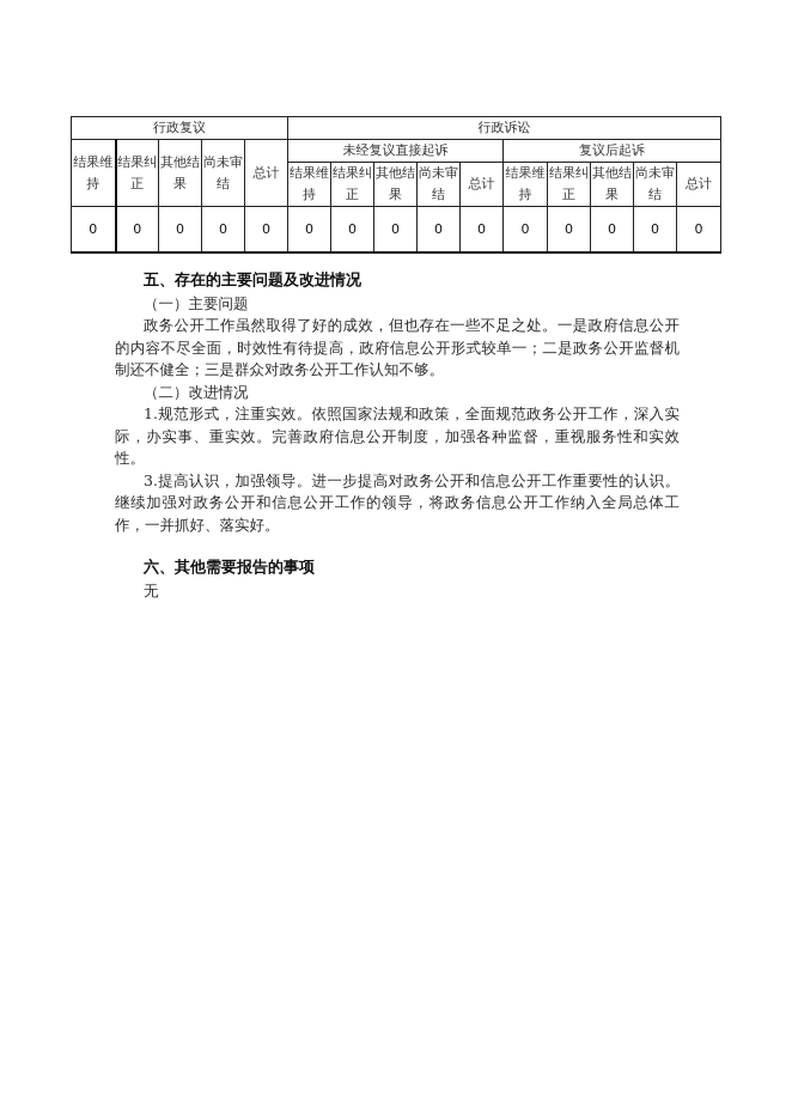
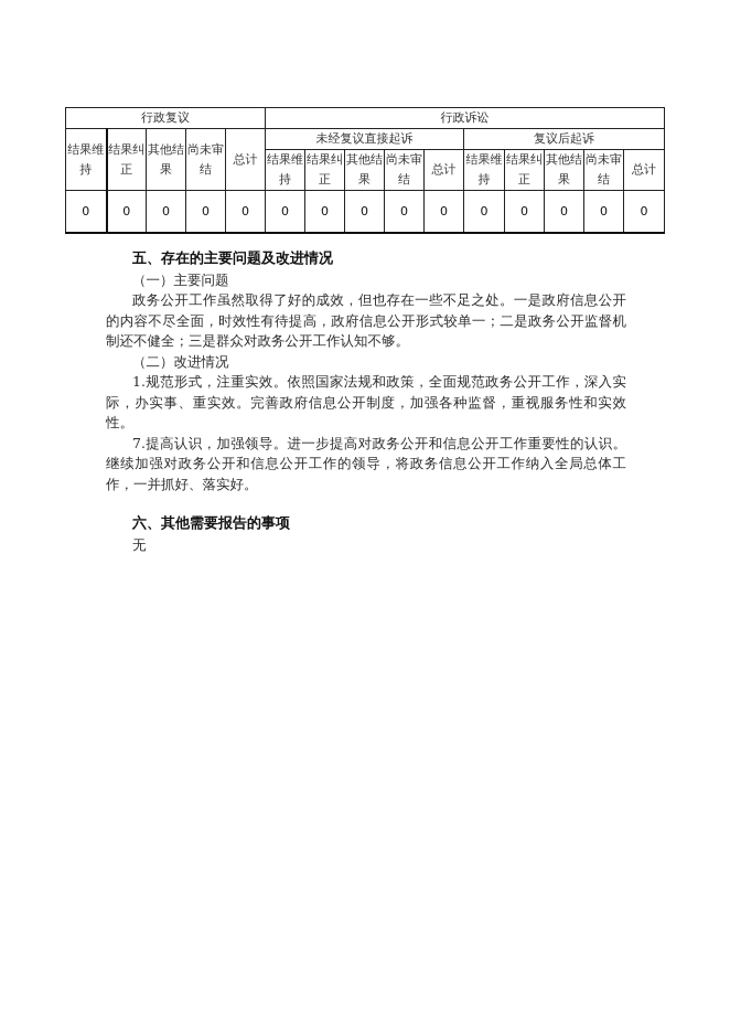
  行政复议	行政诉讼
  结果维持	结果纠正	其他结果	尚未审结	总计	未经复议直接起诉	复议后起诉
  结果维持	结果纠正	其他结果	尚未审结	总计	结果维持	结果纠正	其他结果	尚未审结	总计
  0	0	0	0	0	0	0	0	0	0	0	0	0	0	0
  五、存在的主要问题及改进情况
  （一）主要问题
  政务公开工作虽然取得了好的成效，但也存在一些不足之处。一是政府信息公开的内容不尽全面，时效性有待提高，政府信息公开形式较单一；二是政务公开监督机制还不健全；三是群众对政务公开工作认知不够。
  （二）改进情况
  1.规范形式，注重实效。依照国家法规和政策，全面规范政务公开工作，深入实际，办实事、重实效。完善政府信息公开制度，加强各种监督，重视服务性和实效性。
- 3.提高认识，加强领导。进一步提高对政务公开和信息公开工作重要性的认识。继续加强对政务公开和信息公开工作的领导，将政务信息公开工作纳入全局总体工作，一并抓好、落实好。
+ 7.提高认识，加强领导。进一步提高对政务公开和信息公开工作重要性的认识。继续加强对政务公开和信息公开工作的领导，将政务信息公开工作纳入全局总体工作，一并抓好、落实好。
  六、其他需要报告的事项
  无
